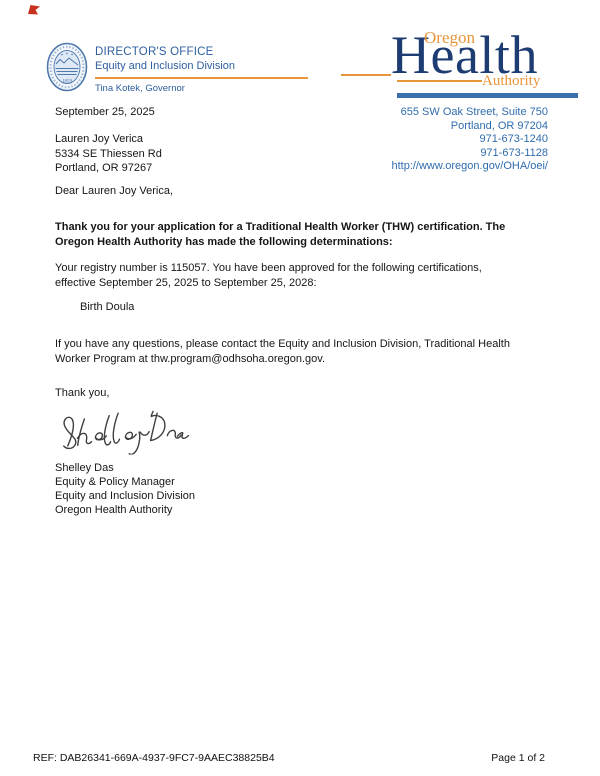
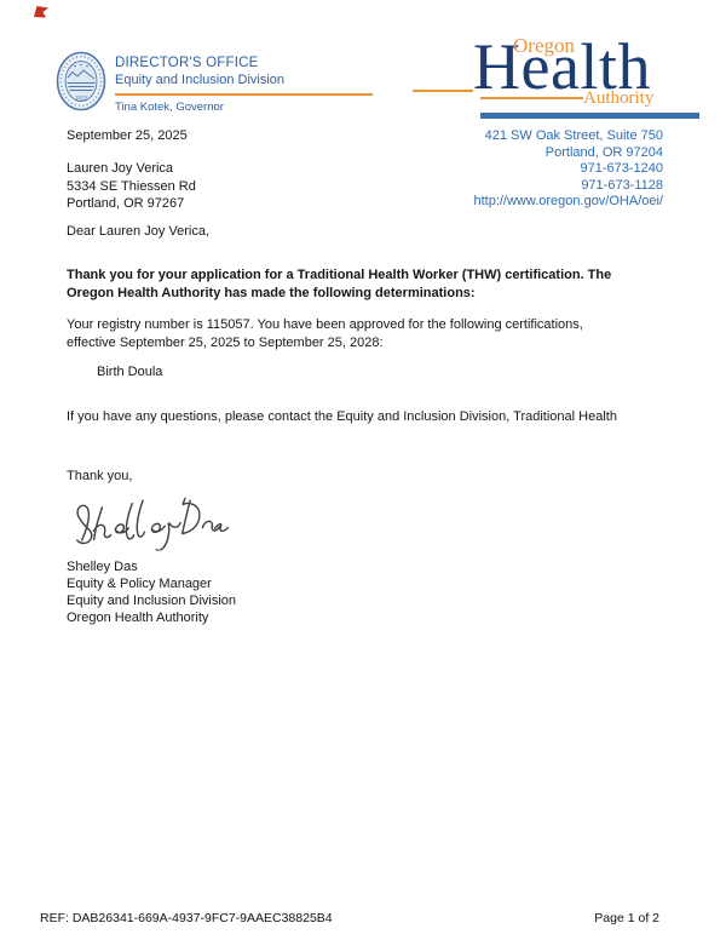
  DIRECTOR'S OFFICE
  Equity and Inclusion Division
  Tina Kotek, Governor
  Health
  Oregon
  Authority
- 655 SW Oak Street, Suite 750
+ 421 SW Oak Street, Suite 750
  Portland, OR 97204
  971-673-1240
  971-673-1128
  http://www.oregon.gov/OHA/oei/
  September 25, 2025
  Lauren Joy Verica
  5334 SE Thiessen Rd
  Portland, OR 97267
  Dear Lauren Joy Verica,
  Thank you for your application for a Traditional Health Worker (THW) certification. The
  Oregon Health Authority has made the following determinations:
  Your registry number is 115057. You have been approved for the following certifications,
  effective September 25, 2025 to September 25, 2028:
  Birth Doula
  If you have any questions, please contact the Equity and Inclusion Division, Traditional Health
- Worker Program at thw.program@odhsoha.oregon.gov.
  Thank you,
  Shelley Das
  Equity & Policy Manager
  Equity and Inclusion Division
  Oregon Health Authority
  REF: DAB26341-669A-4937-9FC7-9AAEC38825B4
  Page 1 of 2
